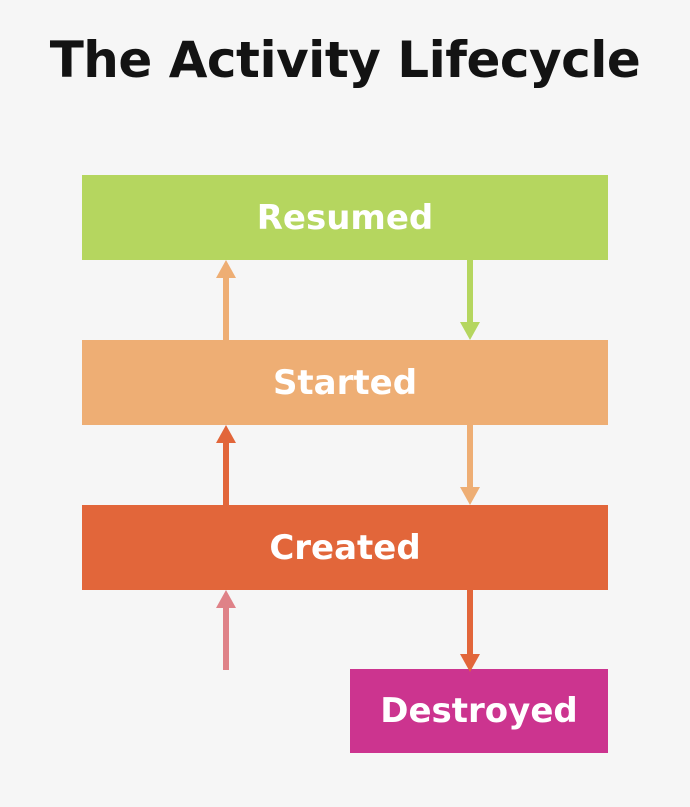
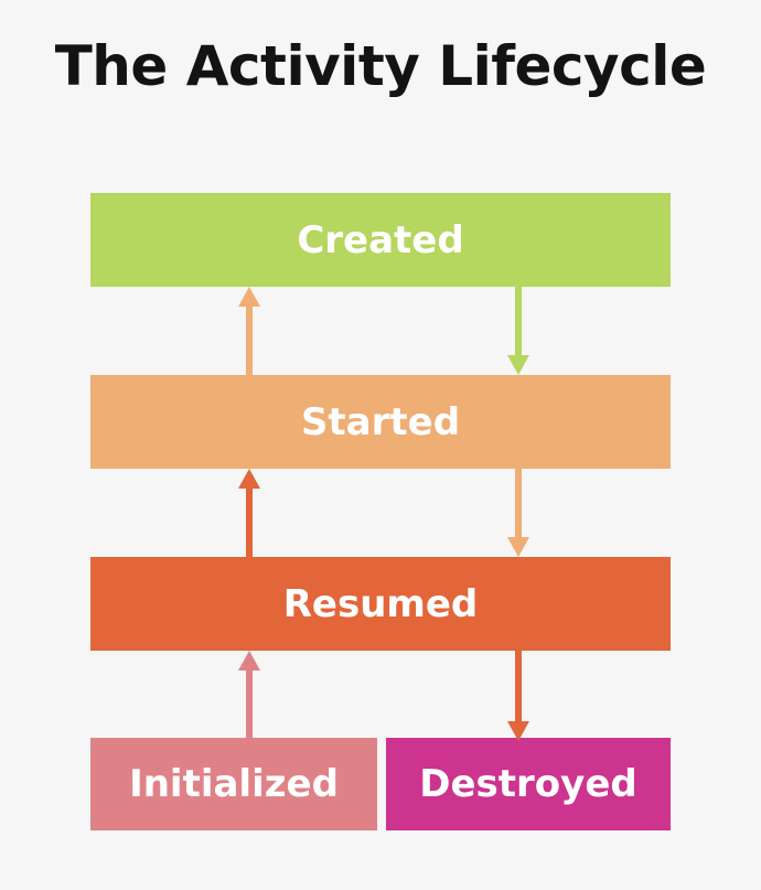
  The Activity Lifecycle
- Resumed
+ Created
  Started
- Created
+ Resumed
+ Initialized
  Destroyed
